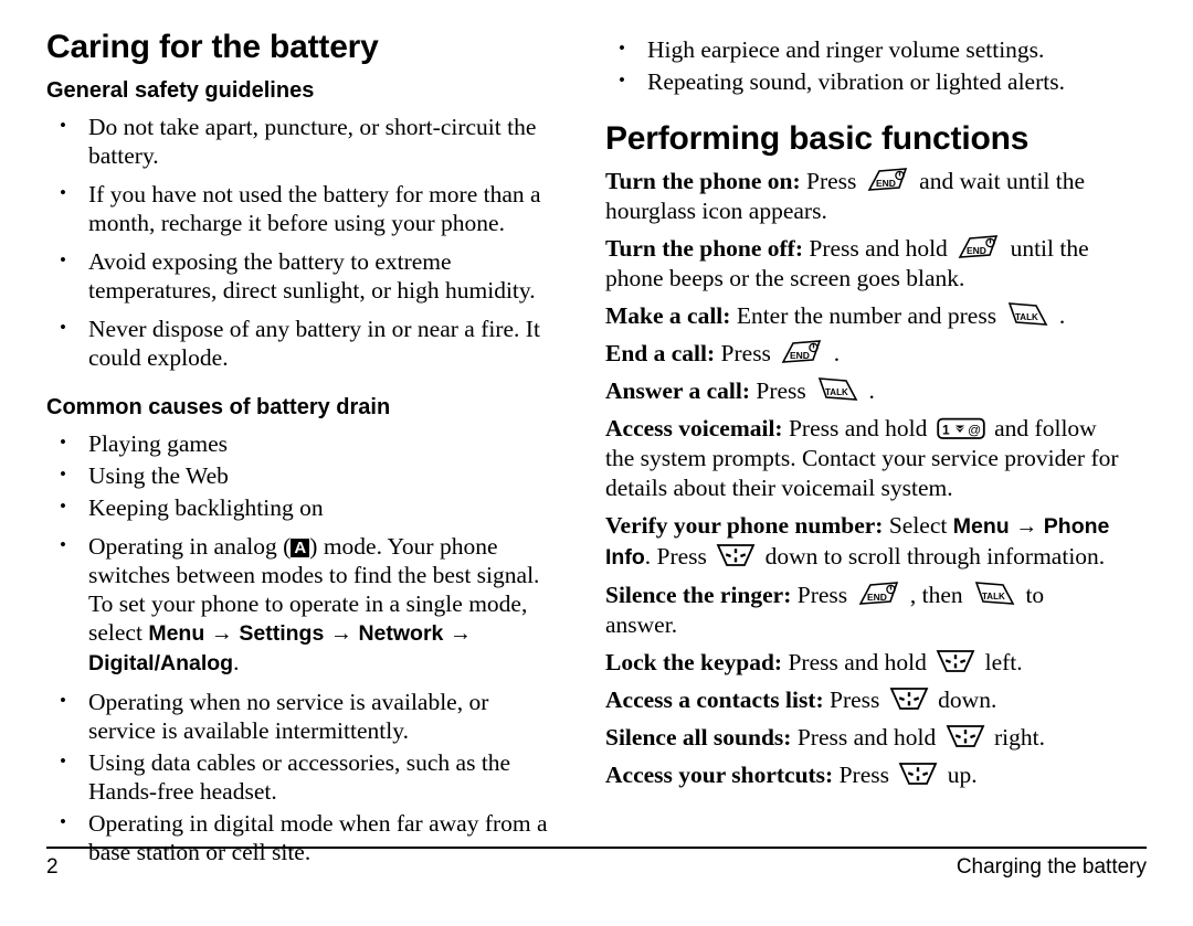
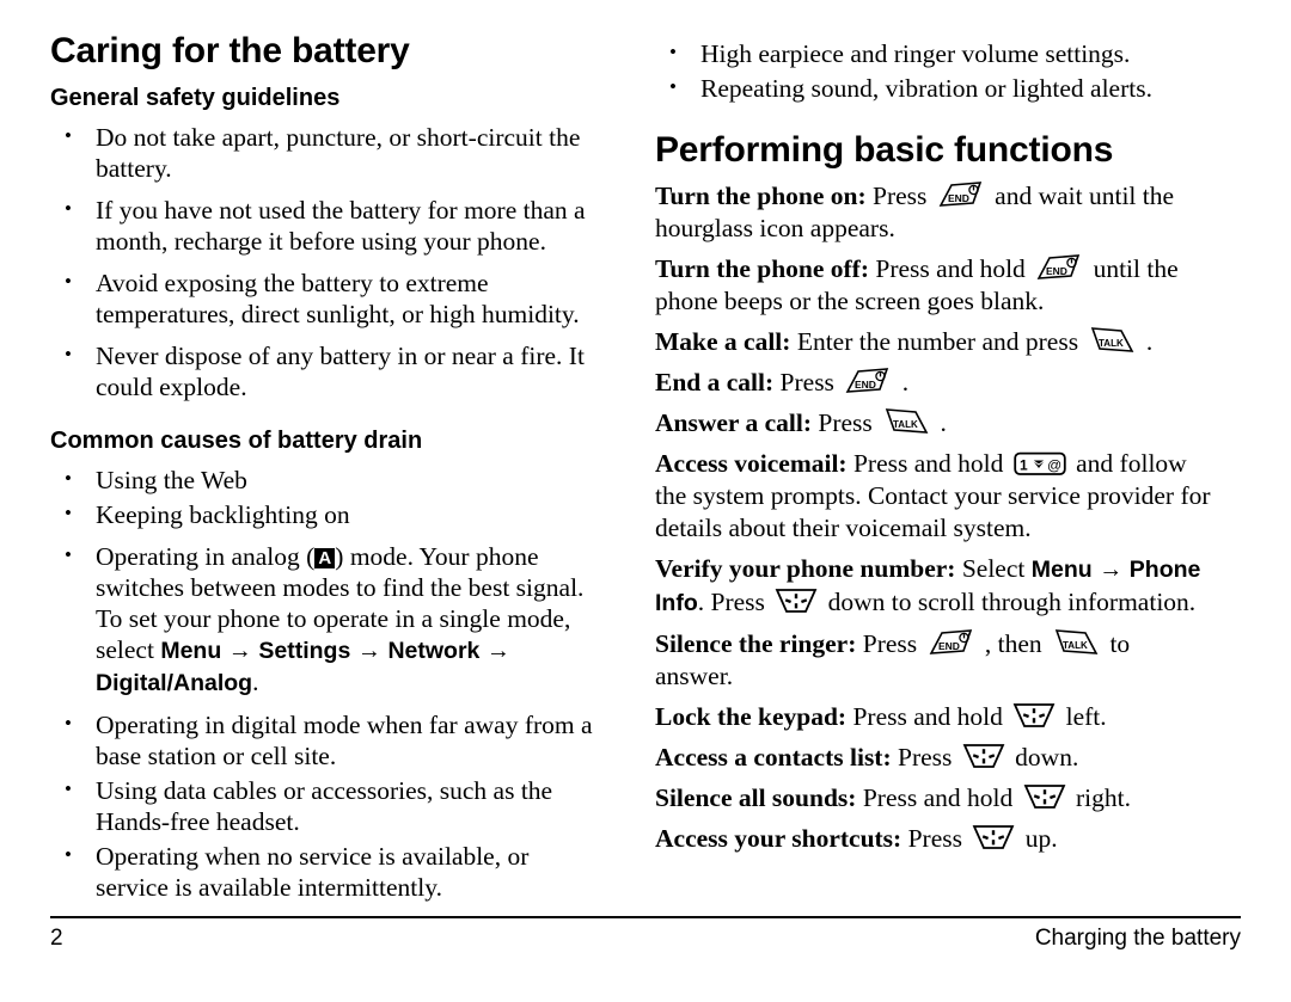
  Caring for the battery
  General safety guidelines
  Do not take apart, puncture, or short-circuit the battery.
  If you have not used the battery for more than a month, recharge it before using your phone.
  Avoid exposing the battery to extreme temperatures, direct sunlight, or high humidity.
  Never dispose of any battery in or near a fire. It could explode.
  Common causes of battery drain
- Playing games
  Using the Web
  Keeping backlighting on
  Operating in analog ( A ) mode. Your phone switches between modes to find the best signal. To set your phone to operate in a single mode, select Menu → Settings → Network → Digital/Analog.
- Operating when no service is available, or service is available intermittently.
+ Operating in digital mode when far away from a base station or cell site.
  Using data cables or accessories, such as the Hands-free headset.
- Operating in digital mode when far away from a base station or cell site.
+ Operating when no service is available, or service is available intermittently.
  High earpiece and ringer volume settings.
  Repeating sound, vibration or lighted alerts.
  Performing basic functions
  Turn the phone on: Press
  END
  and wait until the hourglass icon appears.
  Turn the phone off: Press and hold
  END
  until the phone beeps or the screen goes blank.
  Make a call: Enter the number and press
  TALK
  .
  End a call: Press
  END
  .
  Answer a call: Press
  TALK
  .
  Access voicemail: Press and hold
  1
  @
  and follow the system prompts. Contact your service provider for details about their voicemail system.
  Verify your phone number: Select Menu → Phone Info. Press down to scroll through information.
  Silence the ringer: Press
  END
  , then
  TALK
  to answer.
  Lock the keypad: Press and hold left.
  Access a contacts list: Press down.
  Silence all sounds: Press and hold right.
  Access your shortcuts: Press up.
  2
  Charging the battery
